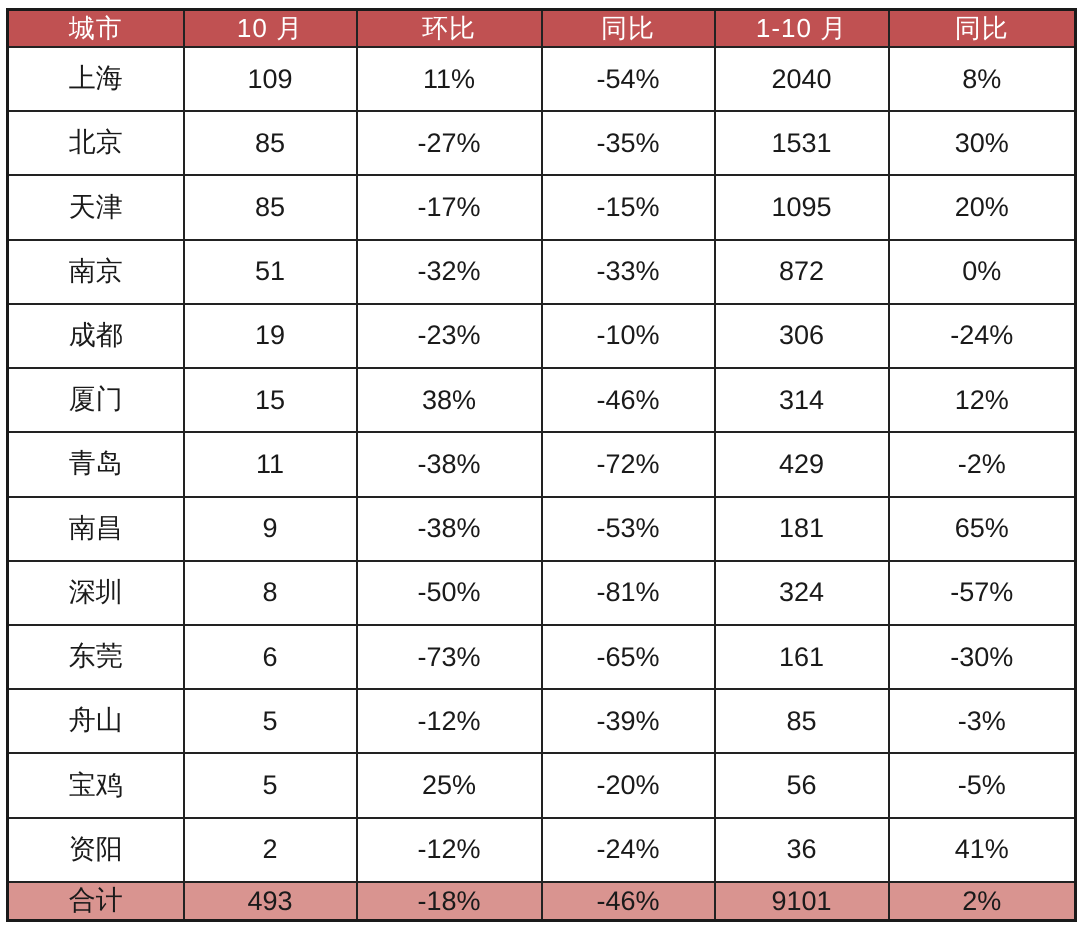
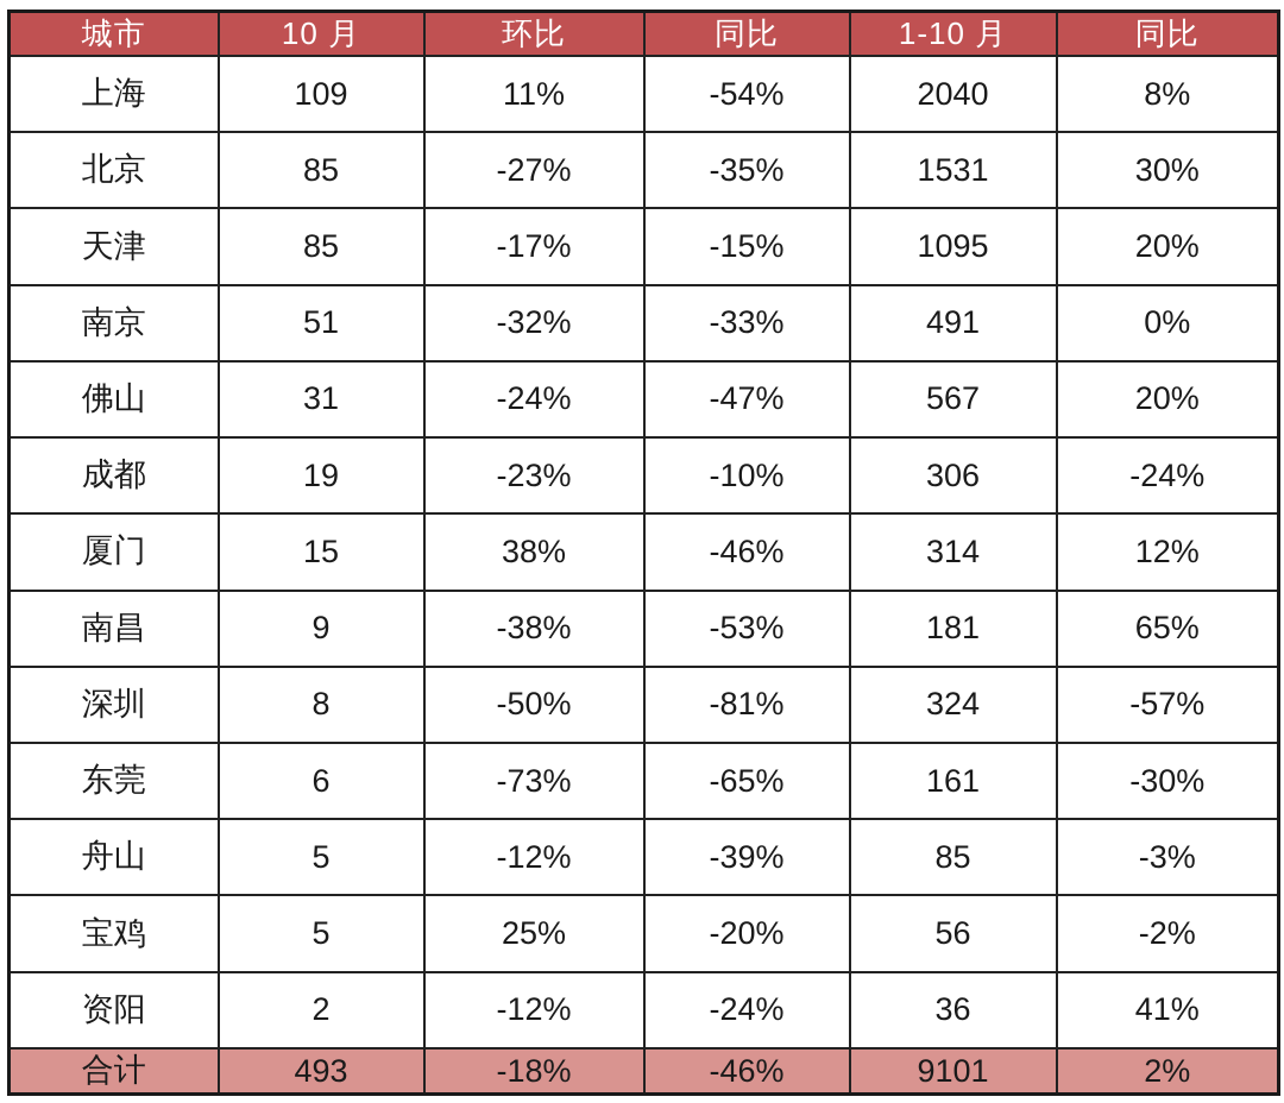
  城市	10 月	环比	同比	1-10 月	同比
  上海	109	11%	-54%	2040	8%
  北京	85	-27%	-35%	1531	30%
  天津	85	-17%	-15%	1095	20%
- 南京	51	-32%	-33%	872	0%
+ 南京	51	-32%	-33%	491	0%
+ 佛山	31	-24%	-47%	567	20%
  成都	19	-23%	-10%	306	-24%
  厦门	15	38%	-46%	314	12%
- 青岛	11	-38%	-72%	429	-2%
  南昌	9	-38%	-53%	181	65%
  深圳	8	-50%	-81%	324	-57%
  东莞	6	-73%	-65%	161	-30%
  舟山	5	-12%	-39%	85	-3%
- 宝鸡	5	25%	-20%	56	-5%
+ 宝鸡	5	25%	-20%	56	-2%
  资阳	2	-12%	-24%	36	41%
  合计	493	-18%	-46%	9101	2%
